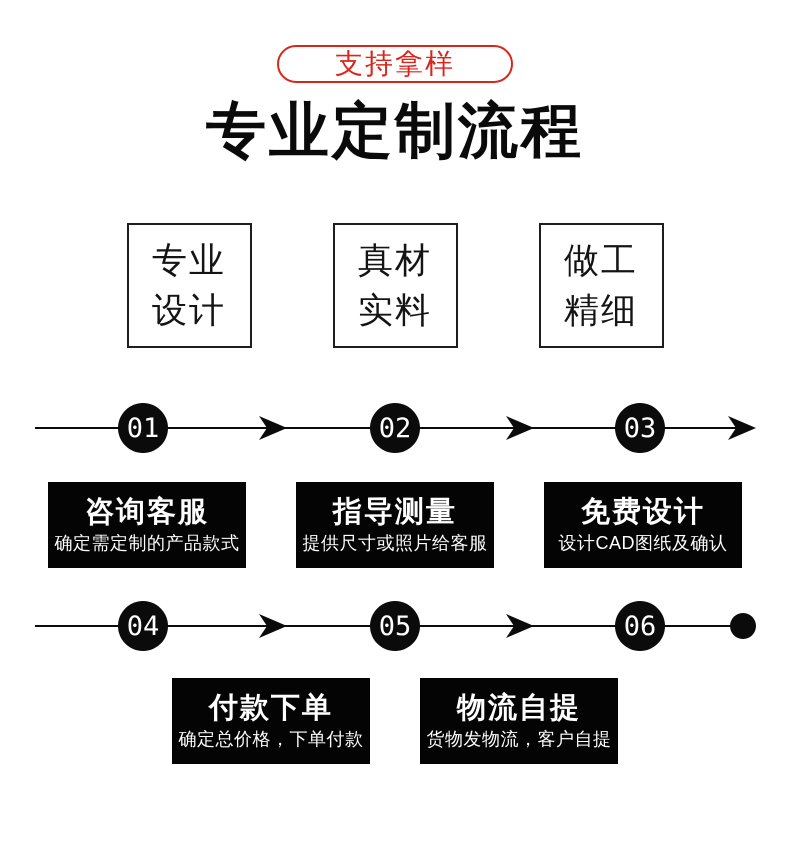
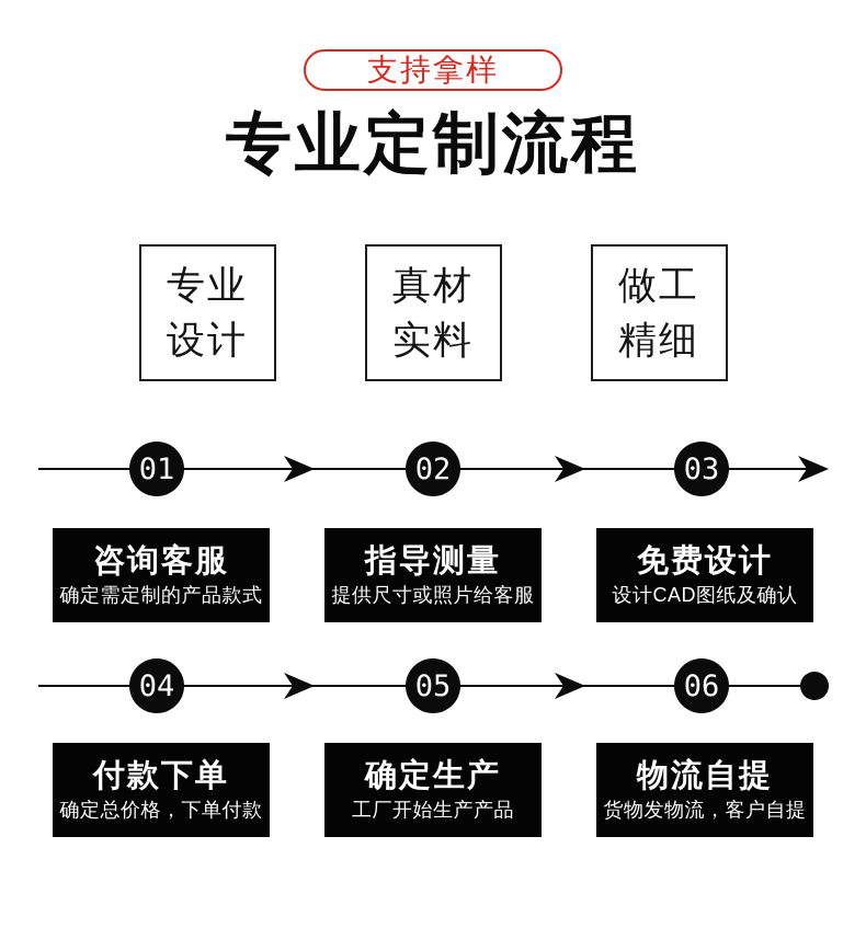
  支持拿样
  专业定制流程
  专业
  设计
  真材
  实料
  做工
  精细
  01
  02
  03
  咨询客服
  确定需定制的产品款式
  指导测量
  提供尺寸或照片给客服
  免费设计
  设计CAD图纸及确认
  04
  05
  06
  付款下单
  确定总价格，下单付款
+ 确定生产
+ 工厂开始生产产品
  物流自提
  货物发物流，客户自提
